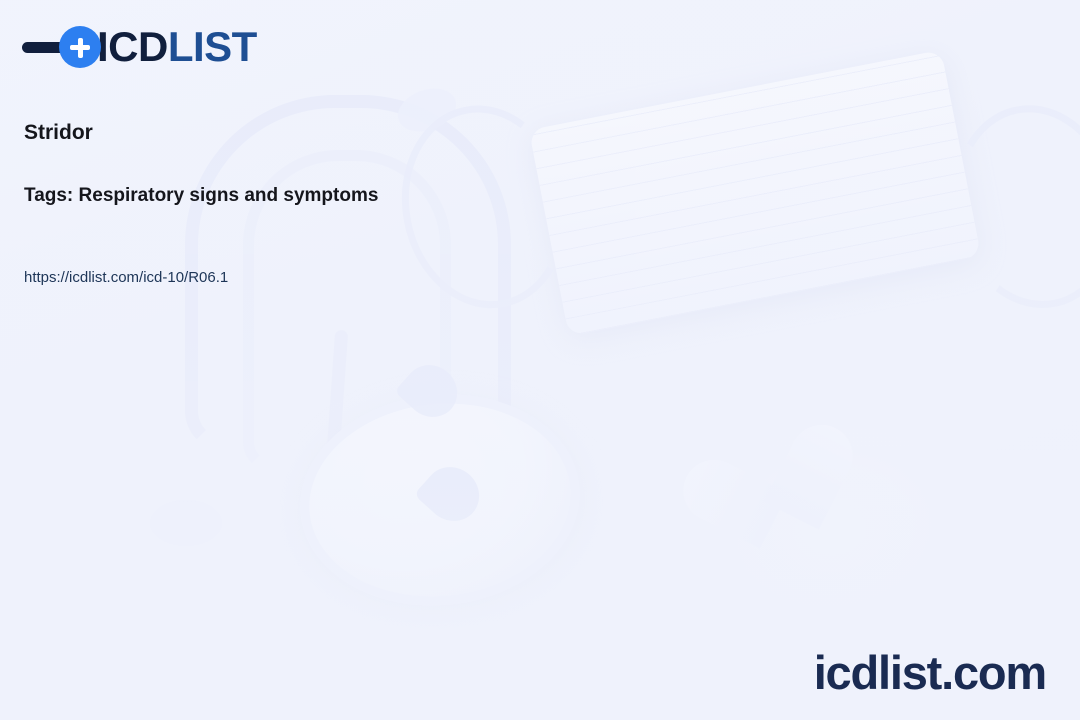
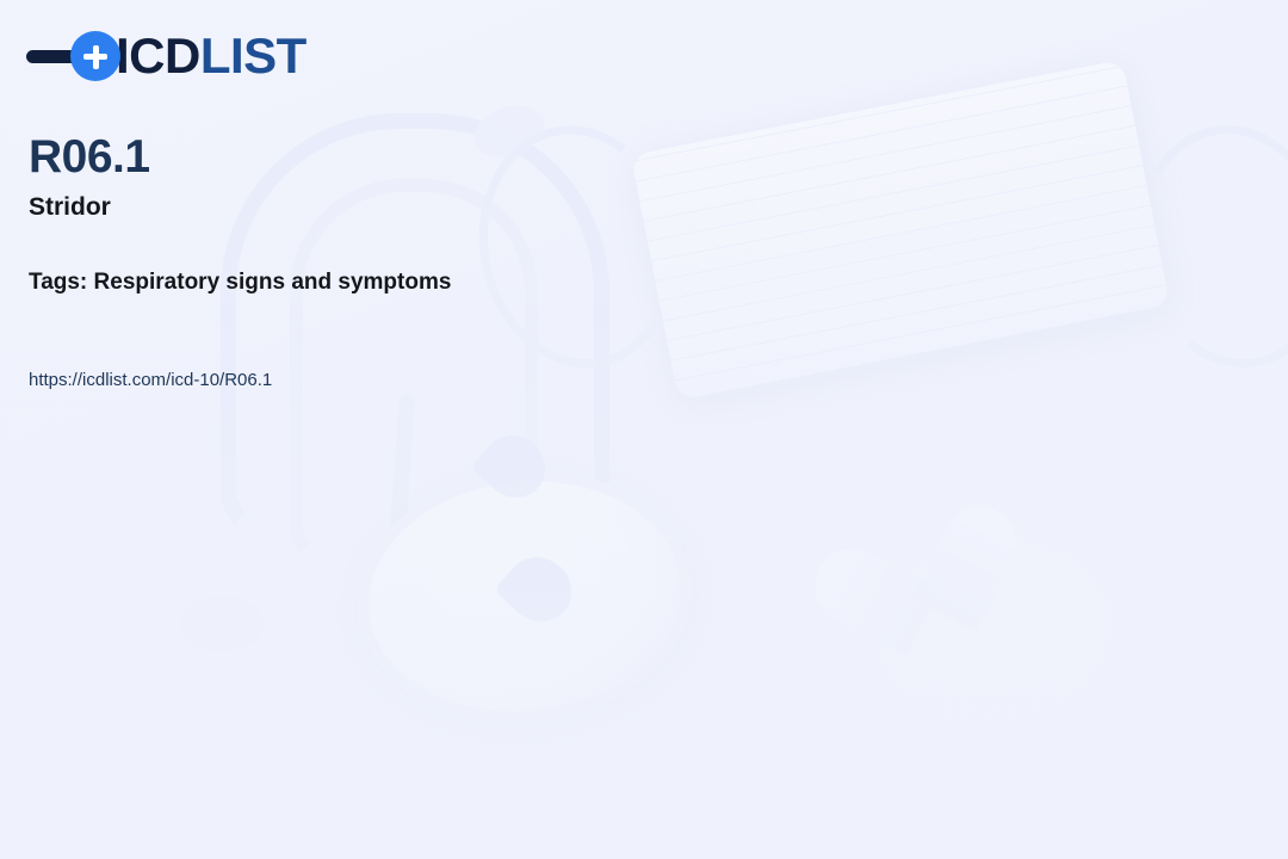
  ICDLIST
+ R06.1
  Stridor
  Tags: Respiratory signs and symptoms
  https://icdlist.com/icd-10/R06.1
- icdlist.com
